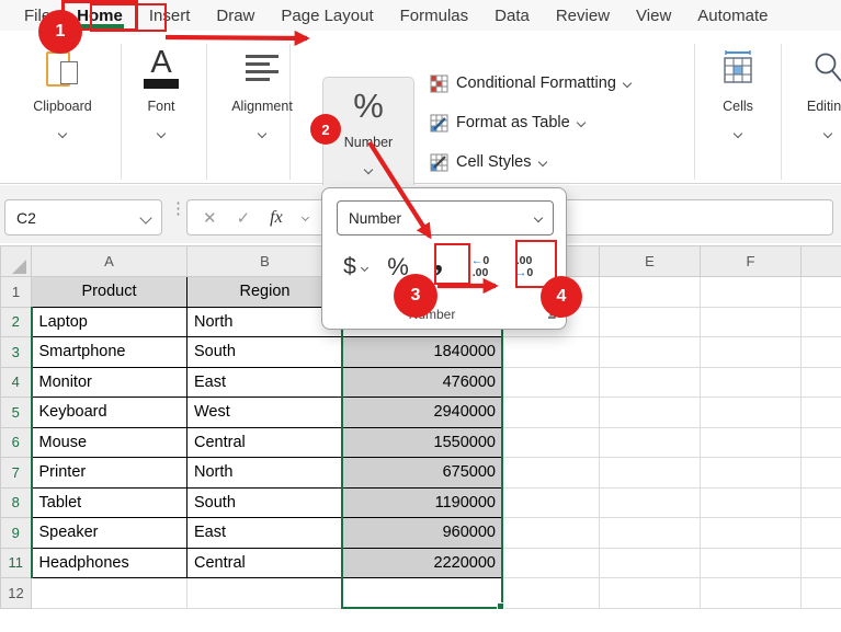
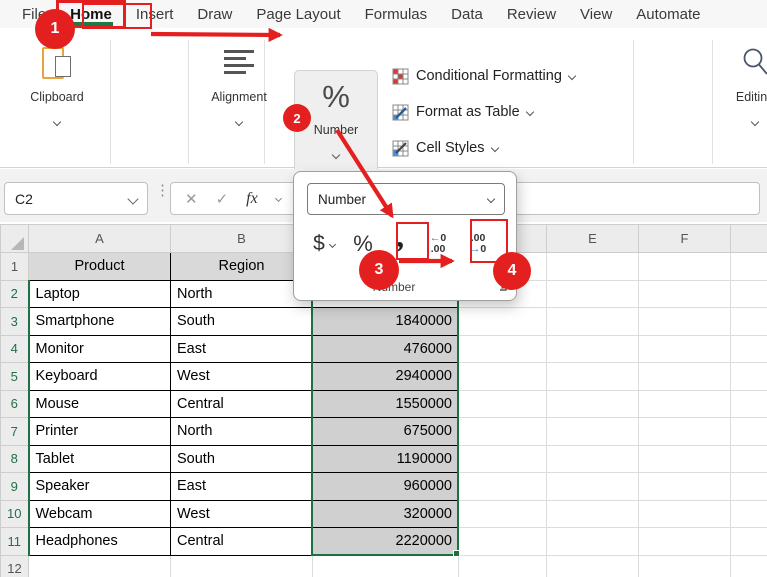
  Fil
  Home
  Insert
  Draw
  Page Layout
  Formulas
  Data
  Review
  View
  Automate
  Clipboard
- A
- Font
  Alignment
  %
  Number
  Conditional Formatting
  Format as Table
  Cell Styles
- Cells
  Editin
  C2
  ⋮
  ✕
  ✓
  fx
  1	Product	Region
  2	Laptop	North
  3	Smartphone	South	1840000
  4	Monitor	East	476000
  5	Keyboard	West	2940000
  6	Mouse	Central	1550000
  7	Printer	North	675000
  8	Tablet	South	1190000
  9	Speaker	East	960000
+ 10	Webcam	West	320000
  11	Headphones	Central	2220000
  12
  Number
  $
  %
  ,
  ←0
  .00
  .00
  →0
  1
  2
  3
  4
